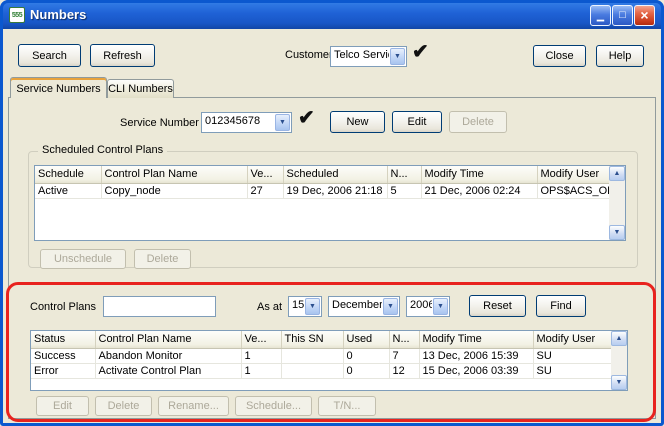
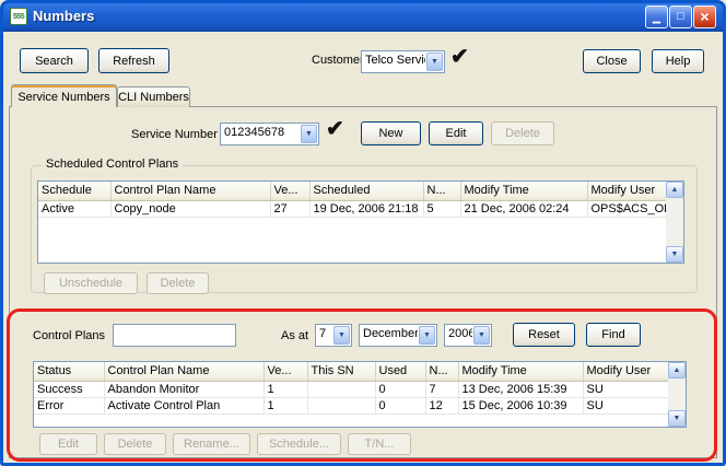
  Numbers
  ▁
  □
  ×
  Search
  Refresh
  Custome
  Telco Servi
  ✔
  Close
  Help
  Service Numbers
  CLI Numbers
  Service Number
  012345678
  ✔
  New
  Edit
  Delete
  Scheduled Control Plans
  Schedule	Control Plan Name	Ve...	Scheduled	N...	Modify Time	Modify User
  Active	Copy_node	27	19 Dec, 2006 21:18	5	21 Dec, 2006 02:24	OPS$ACS_O
  Unschedule
  Delete
  Control Plans
  As at
- 15
+ 7
  December
  2006
  Reset
  Find
  Status	Control Plan Name	Ve...	This SN	Used	N...	Modify Time	Modify User
  Success	Abandon Monitor	1		0	7	13 Dec, 2006 15:39	SU
- Error	Activate Control Plan	1		0	12	15 Dec, 2006 03:39	SU
+ Error	Activate Control Plan	1		0	12	15 Dec, 2006 10:39	SU
  Edit
  Delete
  Rename...
  Schedule...
  T/N...
